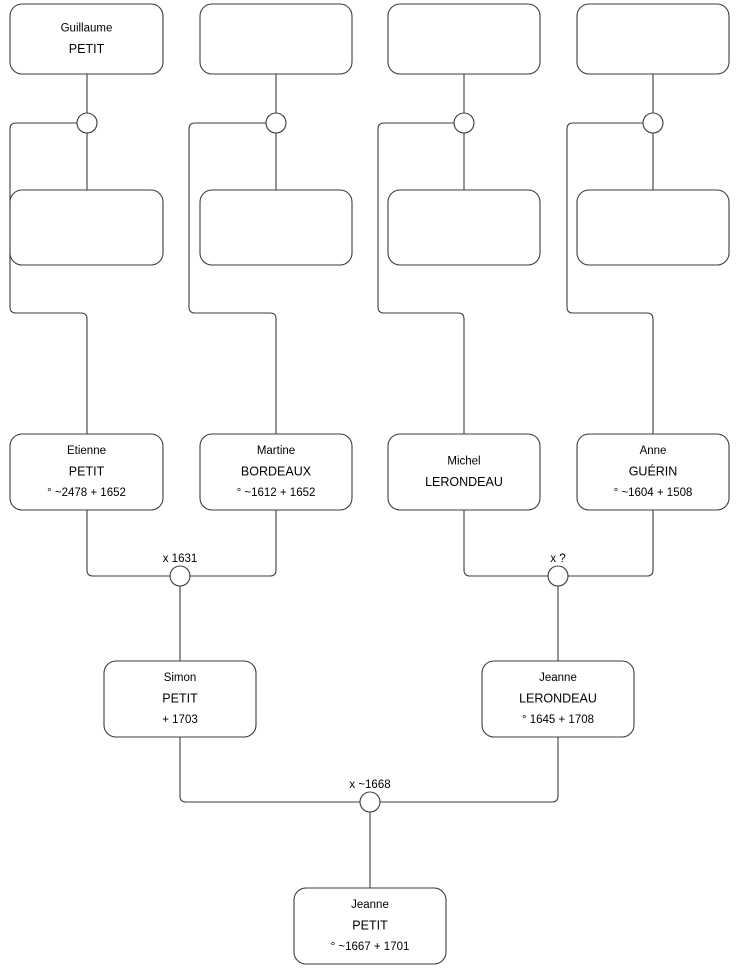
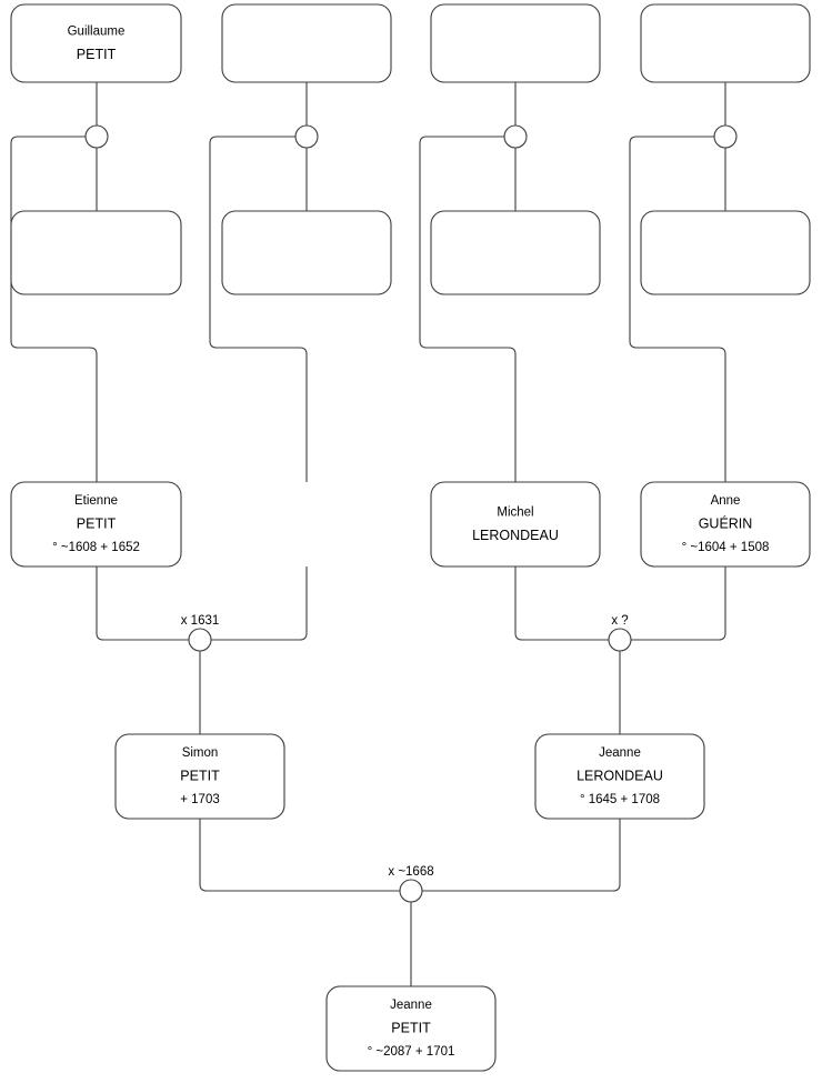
  Guillaume
  PETIT
  Etienne
  PETIT
- ° ~2478 + 1652
+ ° ~1608 + 1652
- Martine
- BORDEAUX
- ° ~1612 + 1652
  Michel
  LERONDEAU
  Anne
  GUÉRIN
  ° ~1604 + 1508
  Simon
  PETIT
  + 1703
  Jeanne
  LERONDEAU
  ° 1645 + 1708
  Jeanne
  PETIT
- ° ~1667 + 1701
+ ° ~2087 + 1701
  x 1631
  x ?
  x ~1668
